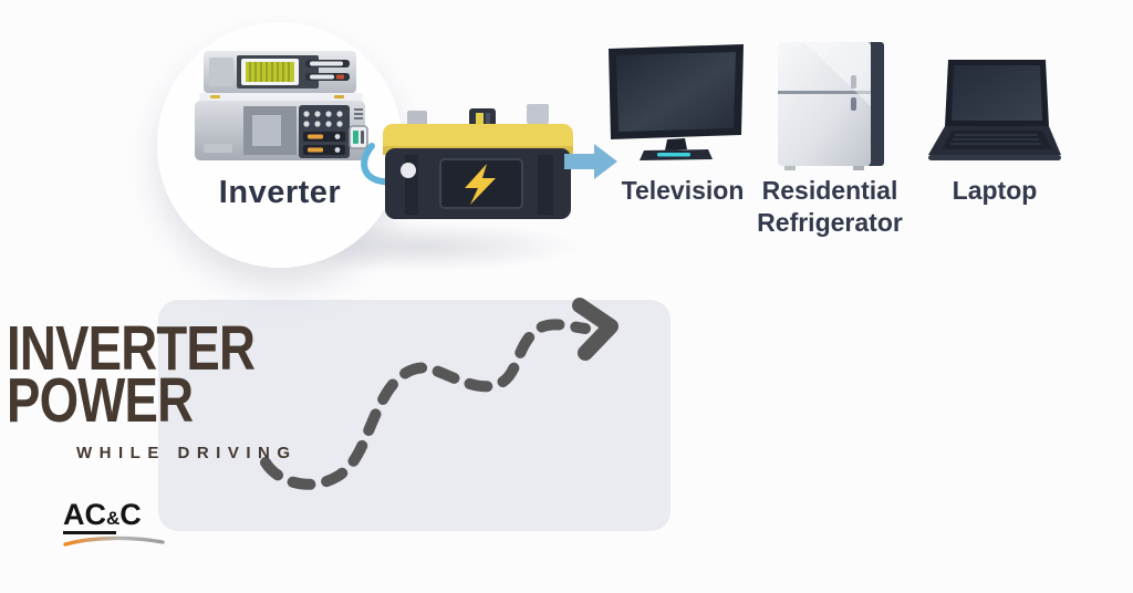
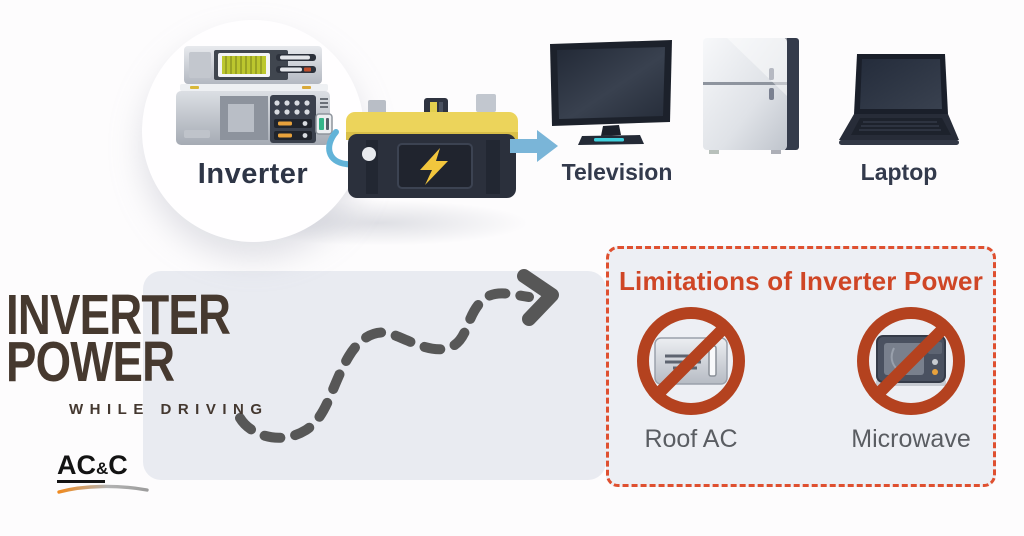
  Inverter
  Television
- Residential Refrigerator
  Laptop
  INVERTER
  POWER
  WHILE DRIVING
  AC&C
+ Limitations of Inverter Power
+ Roof AC
+ Microwave
